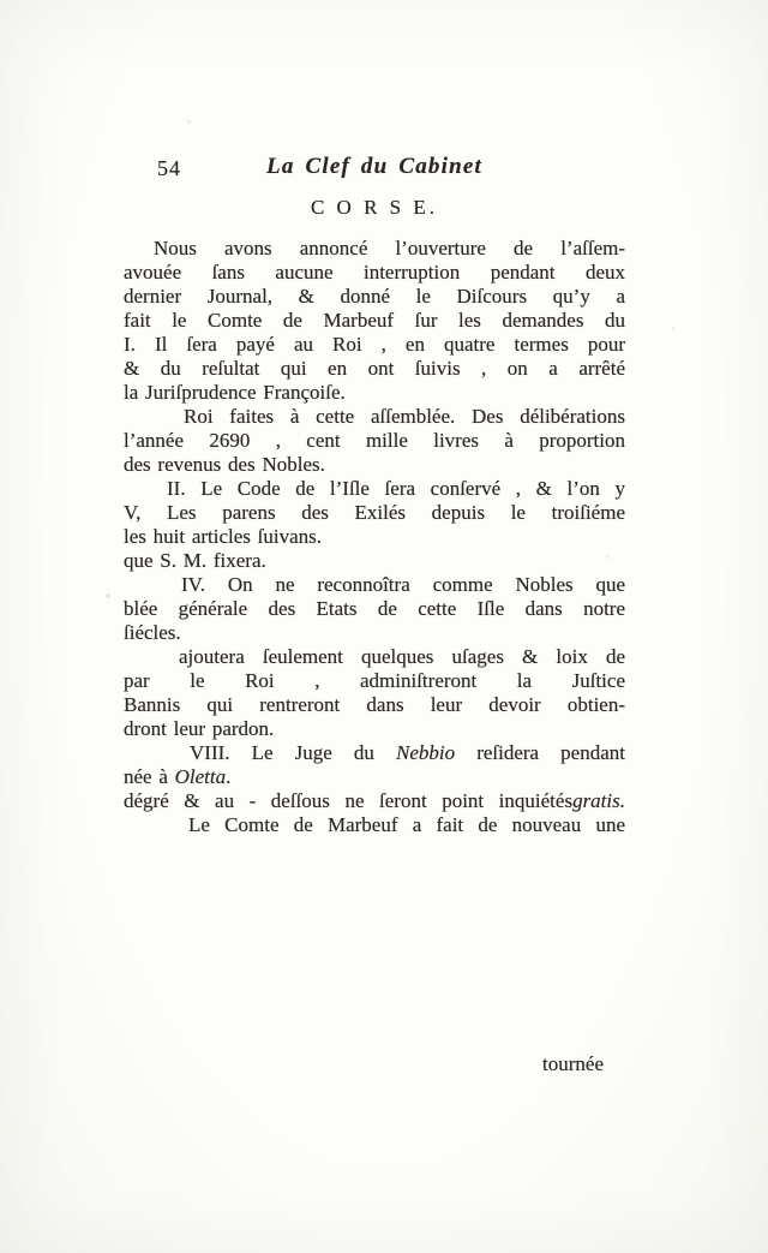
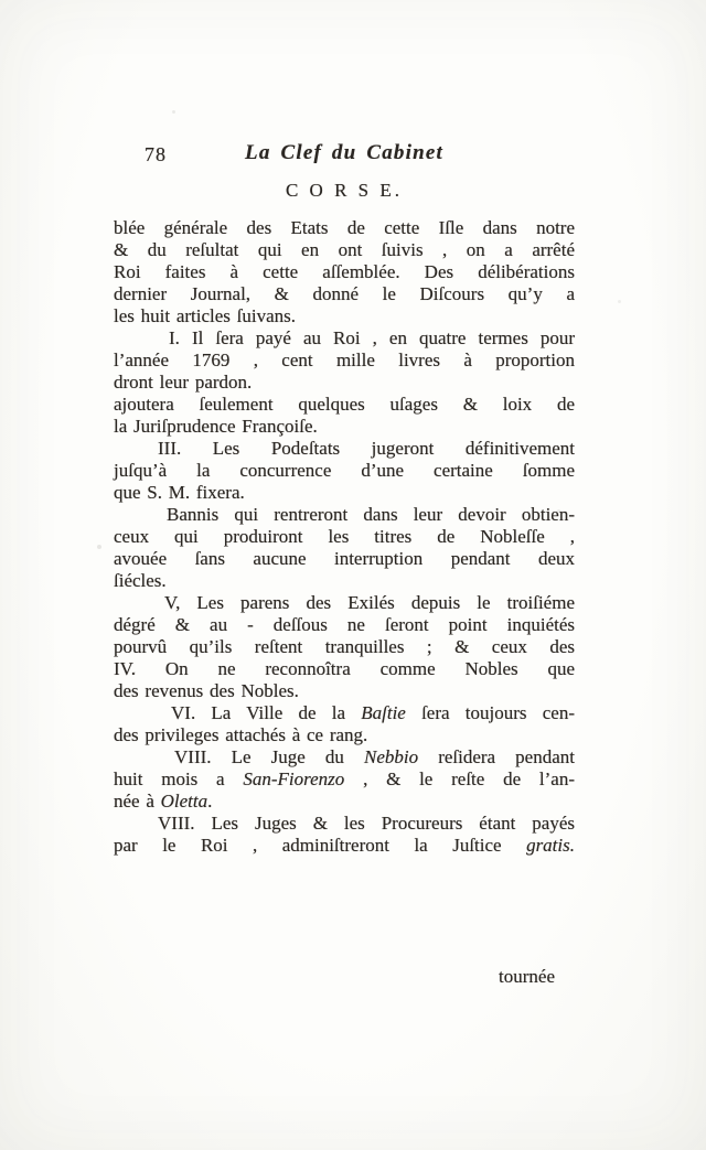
- 54
+ 78
  La Clef du Cabinet
  C O R S E.
- Nous avons annoncé l’ouverture de l’aſſem-
- avouée ſans aucune interruption pendant deux
+ blée générale des Etats de cette Iſle dans notre
- dernier Journal, & donné le Diſcours qu’y a
+ & du reſultat qui en ont ſuivis , on a arrêté
- fait le Comte de Marbeuf ſur les demandes du
- I. Il ſera payé au Roi , en quatre termes pour
+ Roi faites à cette aſſemblée. Des délibérations
- & du reſultat qui en ont ſuivis , on a arrêté
+ dernier Journal, & donné le Diſcours qu’y a
- la Juriſprudence Françoiſe.
+ les huit articles ſuivans.
- Roi faites à cette aſſemblée. Des délibérations
+ I. Il ſera payé au Roi , en quatre termes pour
- l’année 2690 , cent mille livres à proportion
+ l’année 1769 , cent mille livres à proportion
- des revenus des Nobles.
+ dront leur pardon.
- II. Le Code de l’Iſle ſera conſervé , & l’on y
- V, Les parens des Exilés depuis le troiſiéme
+ ajoutera ſeulement quelques uſages & loix de
- les huit articles ſuivans.
+ la Juriſprudence Françoiſe.
+ III. Les Podeſtats jugeront définitivement
+ juſqu’à la concurrence d’une certaine ſomme
  que S. M. fixera.
- IV. On ne reconnoîtra comme Nobles que
+ Bannis qui rentreront dans leur devoir obtien-
+ ceux qui produiront les titres de Nobleſſe ,
- blée générale des Etats de cette Iſle dans notre
+ avouée ſans aucune interruption pendant deux
  ſiécles.
- ajoutera ſeulement quelques uſages & loix de
+ V, Les parens des Exilés depuis le troiſiéme
- par le Roi , adminiſtreront la Juſtice
+ dégré & au - deſſous ne ſeront point inquiétés
+ pourvû qu’ils reſtent tranquilles ; & ceux des
- Bannis qui rentreront dans leur devoir obtien-
+ IV. On ne reconnoîtra comme Nobles que
- dront leur pardon.
+ des revenus des Nobles.
+ VI. La Ville de la Baſtie ſera toujours cen-
+ des privileges attachés à ce rang.
  VIII. Le Juge du Nebbio reſidera pendant
+ huit mois a San-Fiorenzo , & le reſte de l’an-
  née à Oletta.
+ VIII. Les Juges & les Procureurs étant payés
- dégré & au - deſſous ne ſeront point inquiétésgratis.
+ par le Roi , adminiſtreront la Juſtice gratis.
- Le Comte de Marbeuf a fait de nouveau une
  tournée
